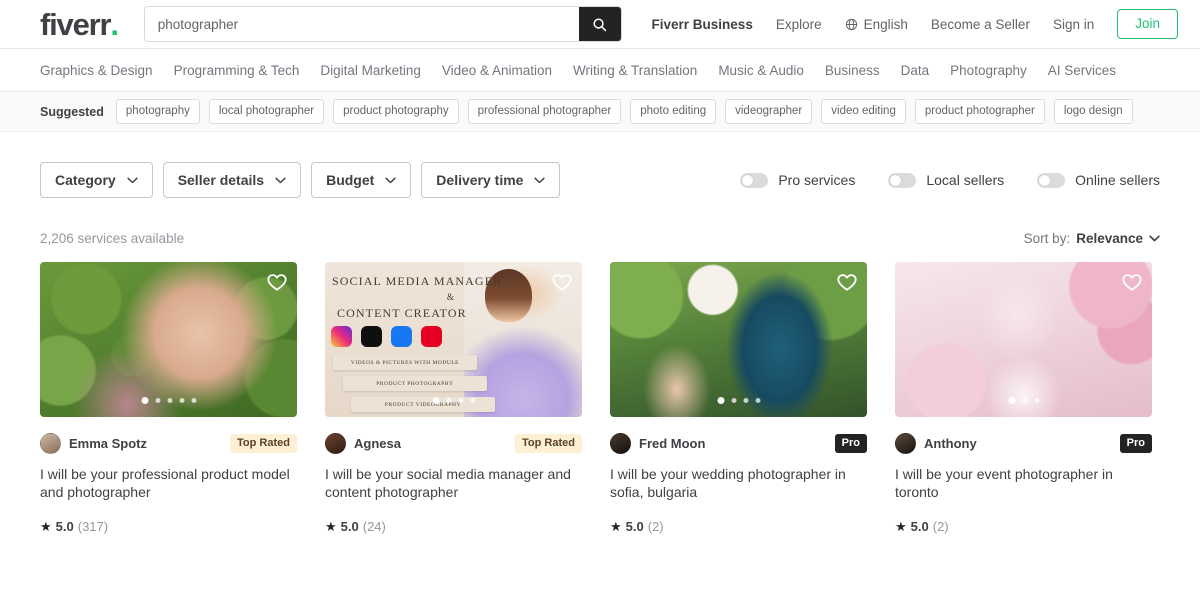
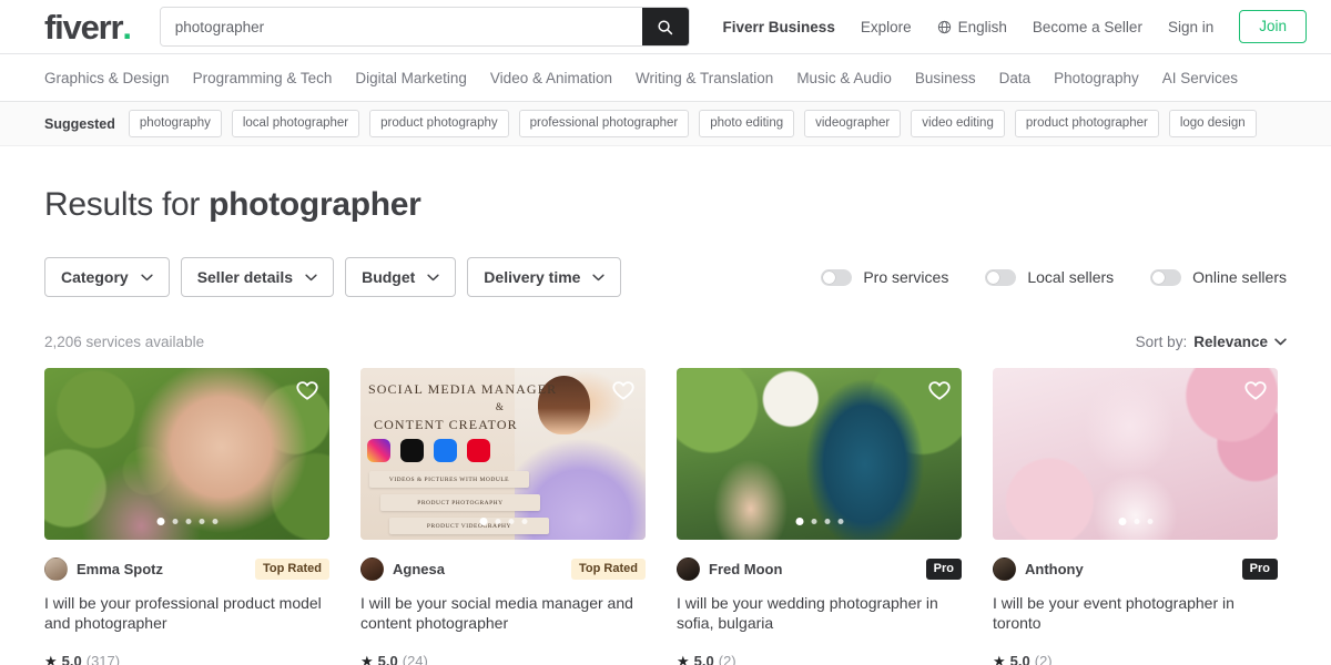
  fiverr
  .
  photographer
  Fiverr Business
  Explore
  English
  Become a Seller
  Sign in
  Join
  Graphics & Design
  Programming & Tech
  Digital Marketing
  Video & Animation
  Writing & Translation
  Music & Audio
  Business
  Data
  Photography
  AI Services
  Suggested
  photography
  local photographer
  product photography
  professional photographer
  photo editing
  videographer
  video editing
  product photographer
  logo design
+ Results for photographer
  Category
  Seller details
  Budget
  Delivery time
  Pro services
  Local sellers
  Online sellers
  2,206 services available
  Sort by:
  Relevance
  Emma Spotz
  Top Rated
  I will be your professional product model and photographer
  ★
  5.0
  (317)
  SOCIAL MEDIA MANAGER
  &
  CONTENT CREATOR
  Agnesa
  Top Rated
  I will be your social media manager and content photographer
  ★
  5.0
  (24)
  Fred Moon
  Pro
  I will be your wedding photographer in sofia, bulgaria
  ★
  5.0
  (2)
  Anthony
  Pro
  I will be your event photographer in toronto
  ★
  5.0
  (2)
